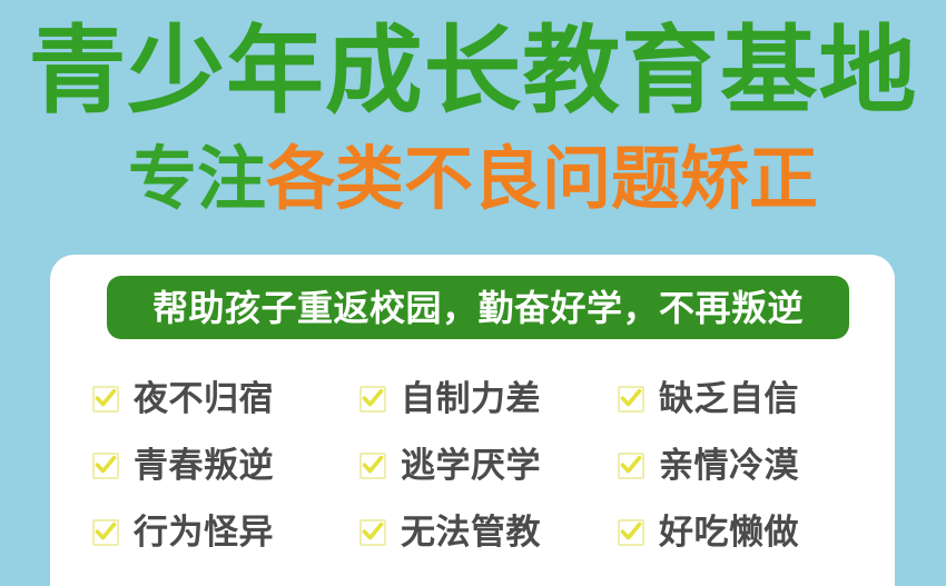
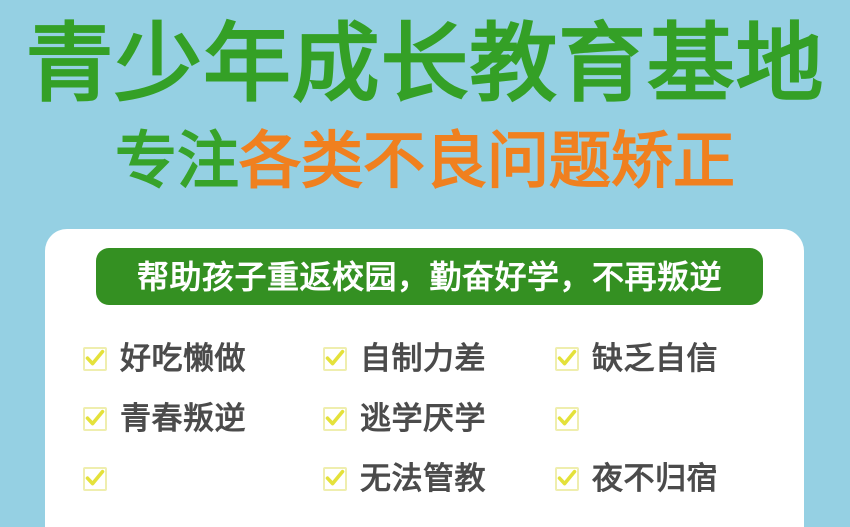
  青少年成长教育基地
  专注各类不良问题矫正
  帮助孩子重返校园，勤奋好学，不再叛逆
- 夜不归宿
+ 好吃懒做
  自制力差
  缺乏自信
  青春叛逆
  逃学厌学
- 亲情冷漠
- 行为怪异
  无法管教
- 好吃懒做
+ 夜不归宿
